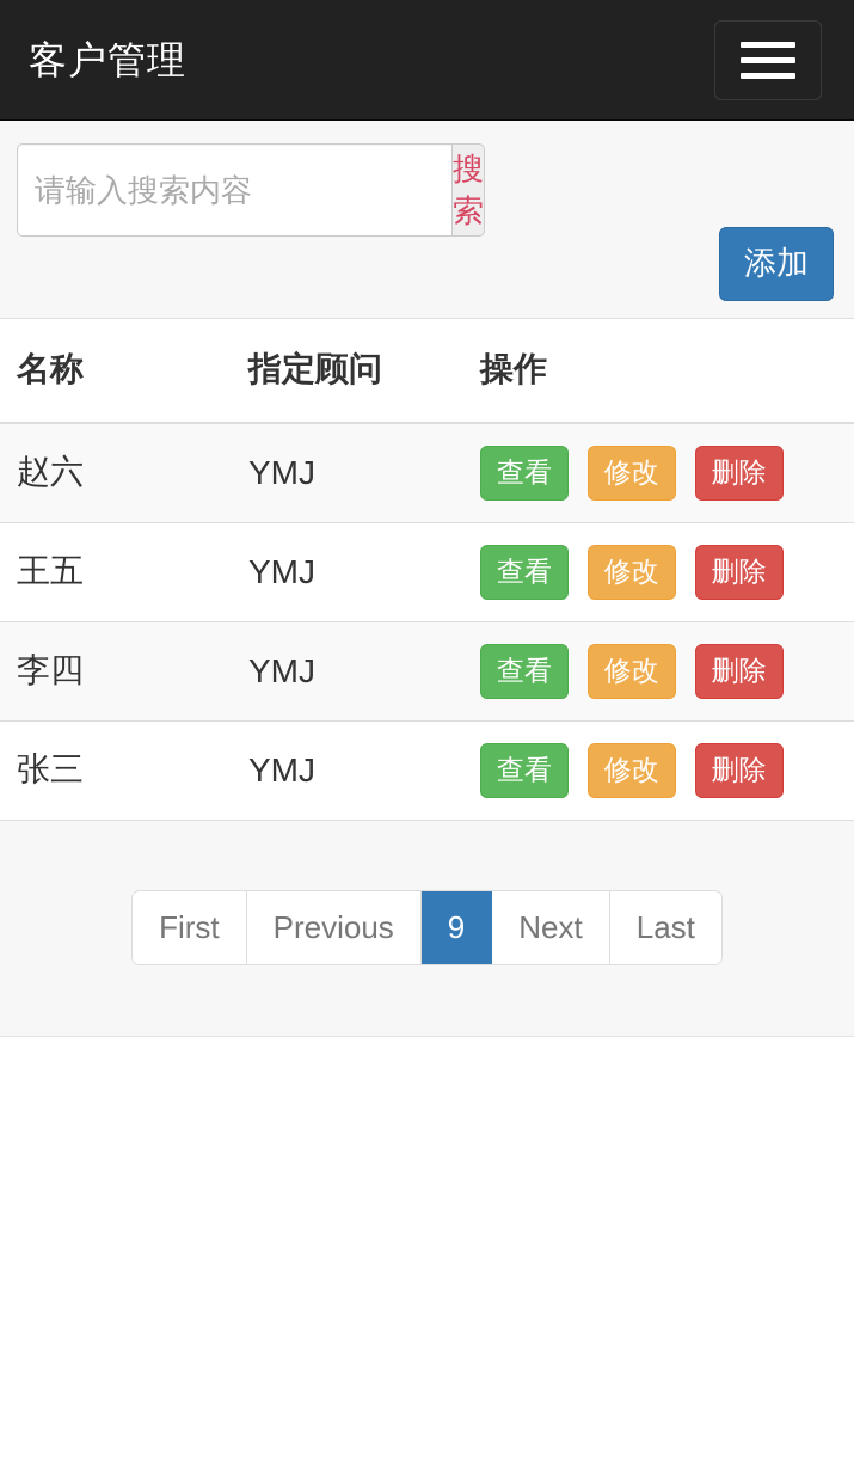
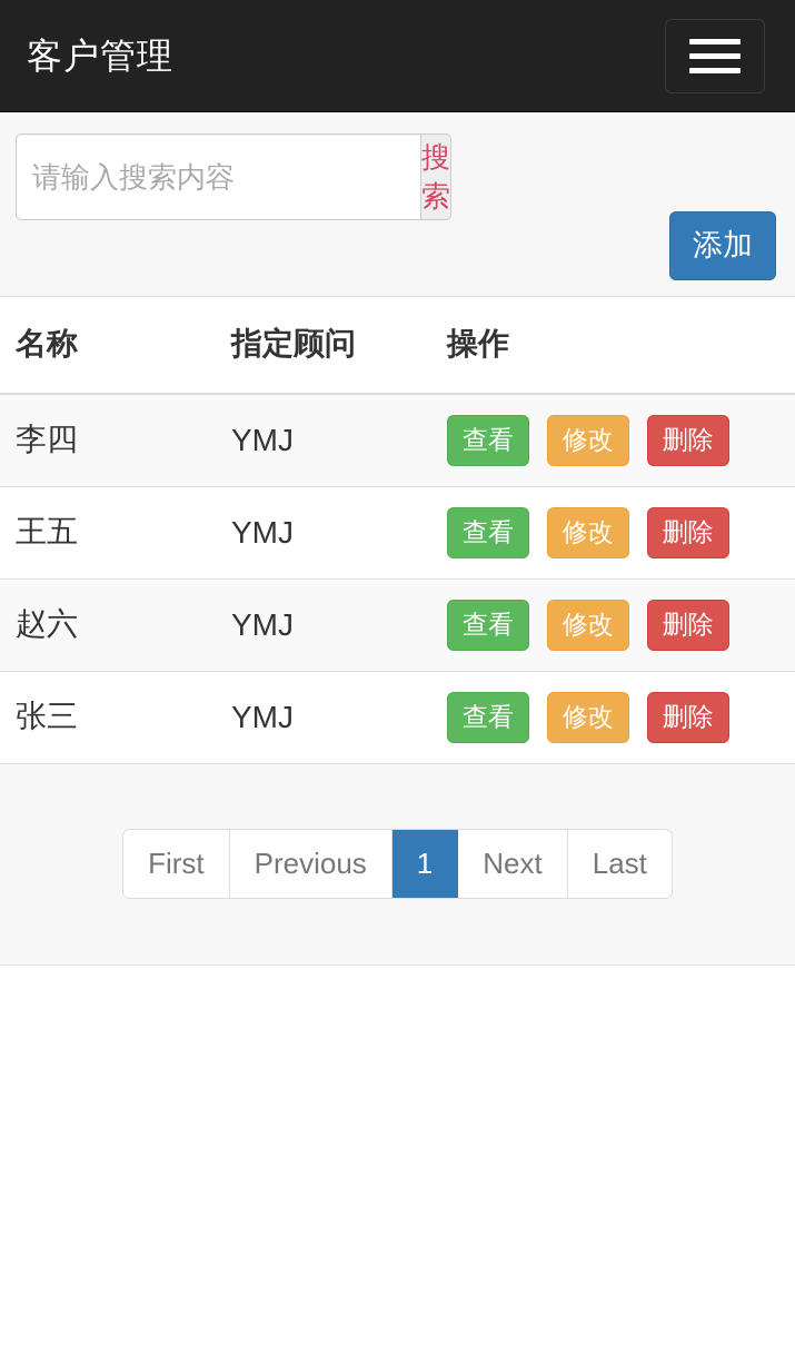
  客户管理
  请输入搜索内容
  搜索
  添加
  名称	指定顾问	操作
- 赵六	YMJ	查看 修改 删除
+ 李四	YMJ	查看 修改 删除
  王五	YMJ	查看 修改 删除
- 李四	YMJ	查看 修改 删除
+ 赵六	YMJ	查看 修改 删除
  张三	YMJ	查看 修改 删除
  First
  Previous
- 9
+ 1
  Next
  Last
